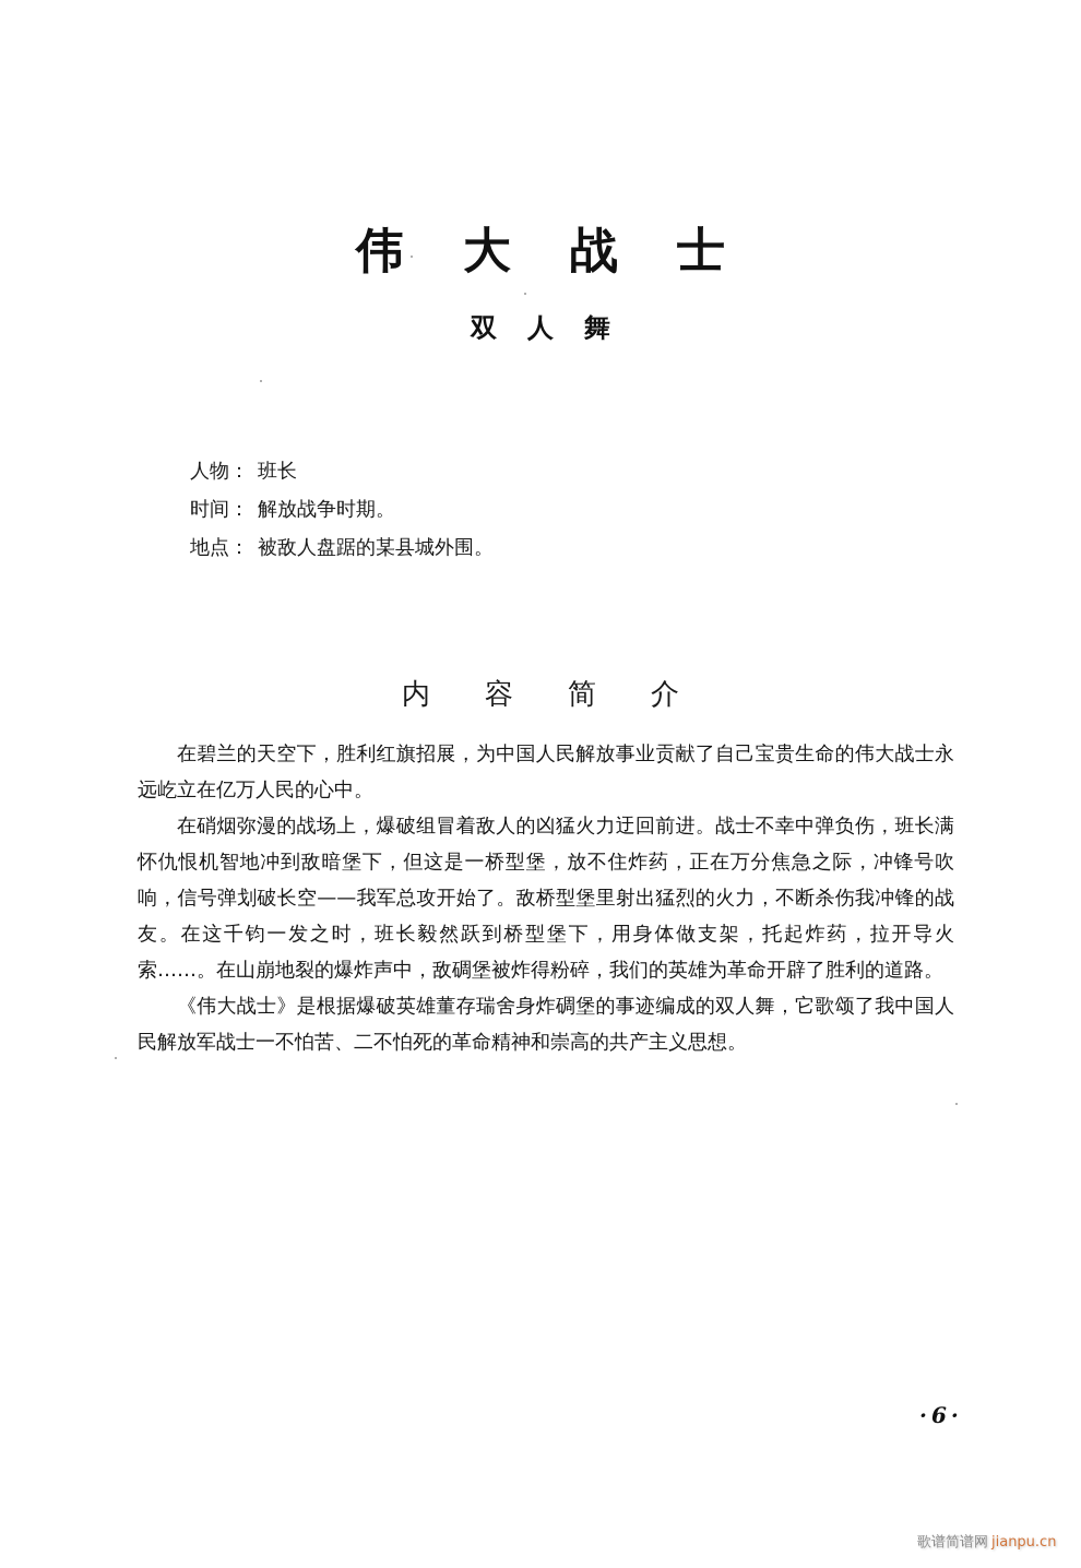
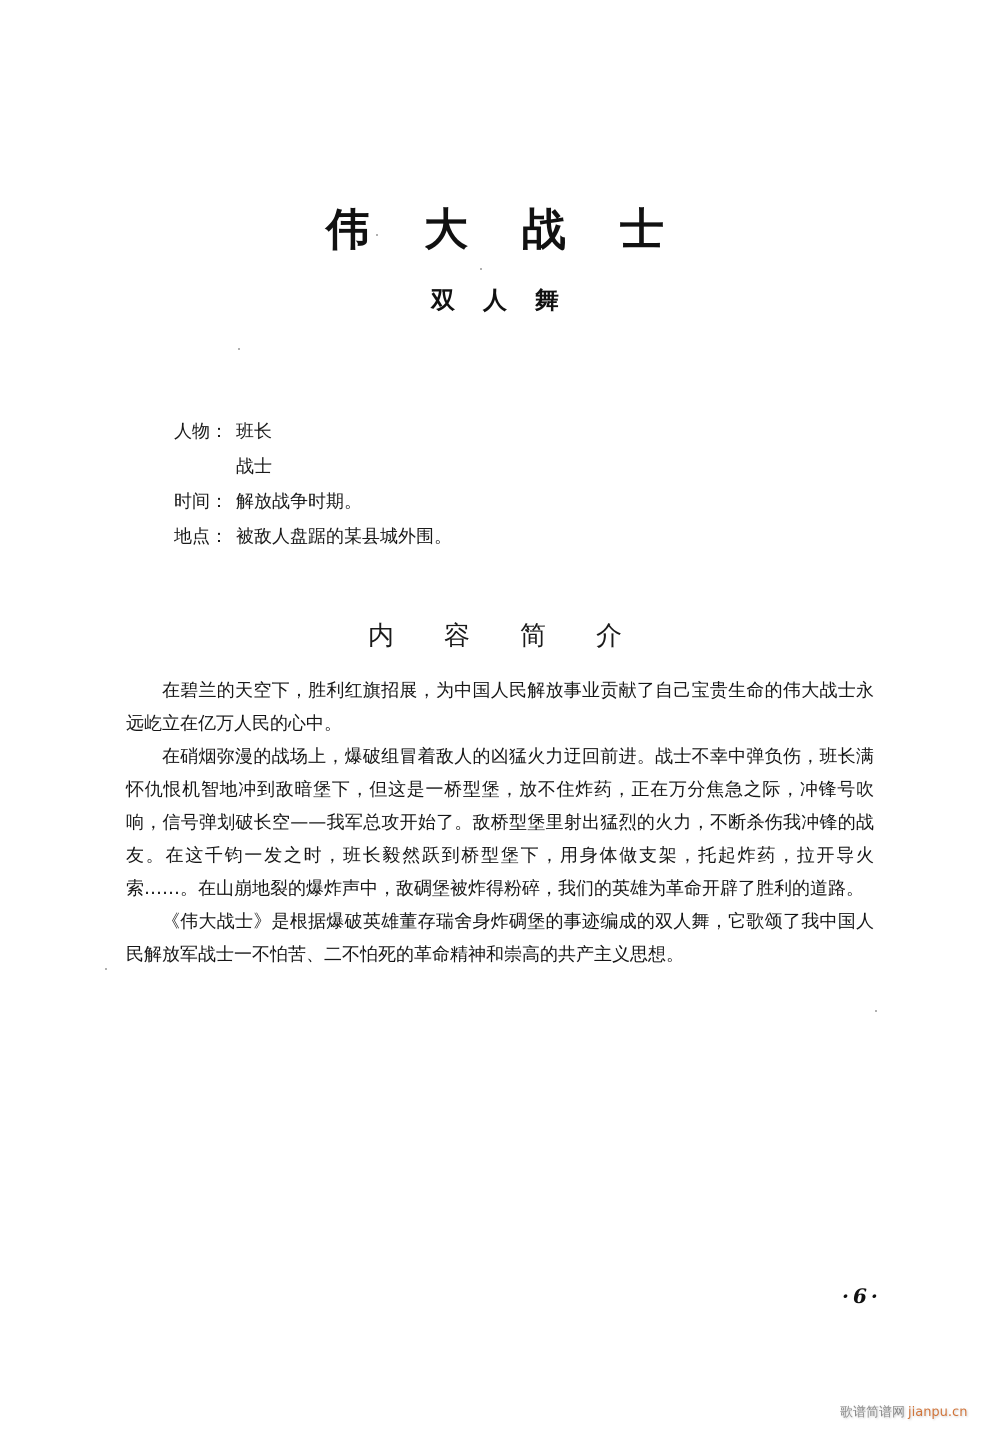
  伟大战士
  双人舞
  人物：
  班长
+ 战士
  时间：
  解放战争时期。
  地点：
  被敌人盘踞的某县城外围。
  内容简介
  在碧兰的天空下，胜利红旗招展，为中国人民解放事业贡献了自己宝贵生命的伟大战士永远屹立在亿万人民的心中。
  在硝烟弥漫的战场上，爆破组冒着敌人的凶猛火力迂回前进。战士不幸中弹负伤，班长满怀仇恨机智地冲到敌暗堡下，但这是一桥型堡，放不住炸药，正在万分焦急之际，冲锋号吹响，信号弹划破长空——我军总攻开始了。敌桥型堡里射出猛烈的火力，不断杀伤我冲锋的战友。在这千钧一发之时，班长毅然跃到桥型堡下，用身体做支架，托起炸药，拉开导火索……。在山崩地裂的爆炸声中，敌碉堡被炸得粉碎，我们的英雄为革命开辟了胜利的道路。
  《伟大战士》是根据爆破英雄董存瑞舍身炸碉堡的事迹编成的双人舞，它歌颂了我中国人民解放军战士一不怕苦、二不怕死的革命精神和崇高的共产主义思想。
  ·6·
  歌谱简谱网 jianpu.cn
